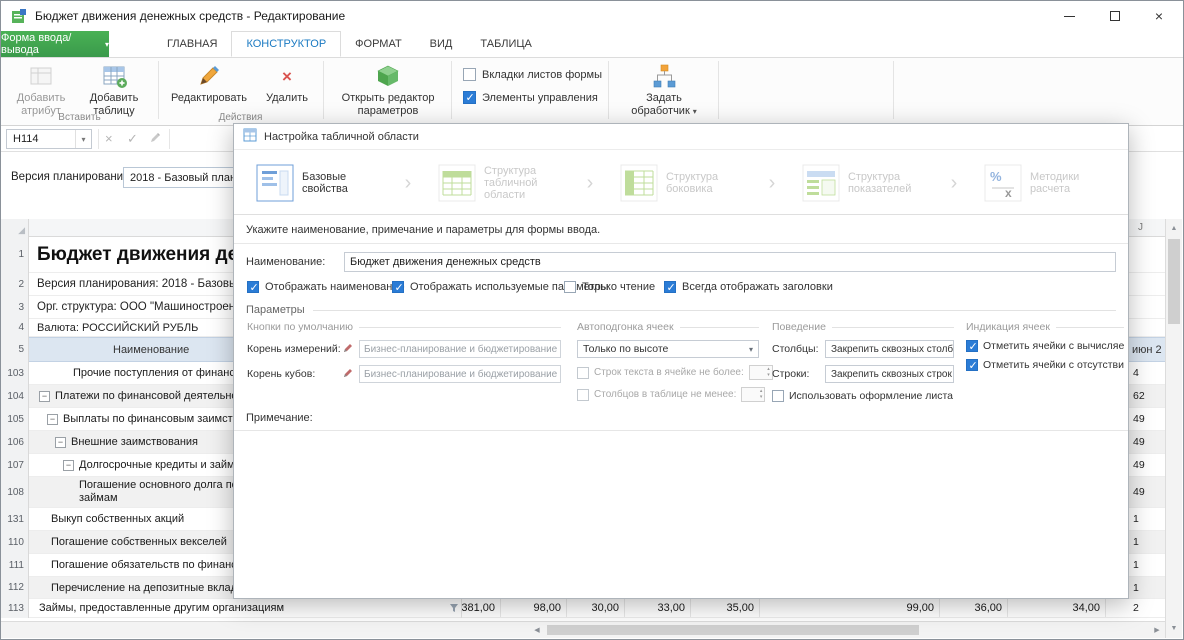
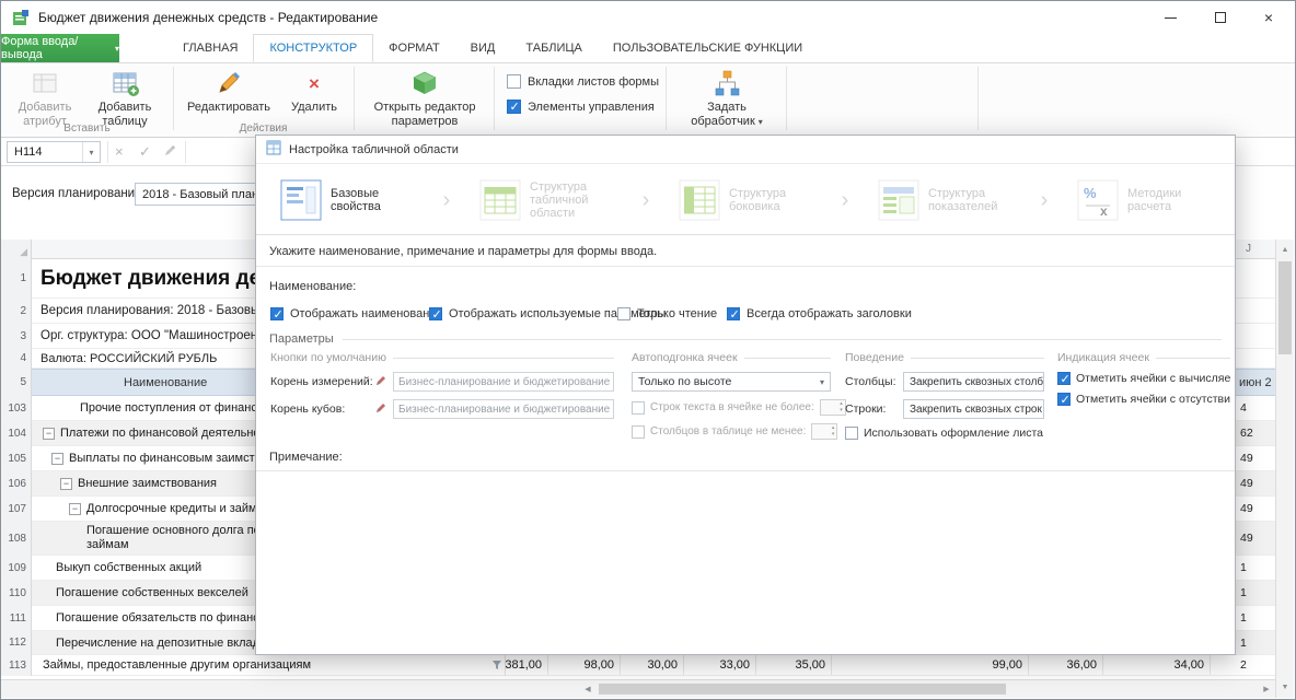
  Бюджет движения денежных средств - Редактирование
  ×
  Форма ввода/вывода
  ▾
  ГЛАВНАЯ
  КОНСТРУКТОР
  ФОРМАТ
  ВИД
  ТАБЛИЦА
+ ПОЛЬЗОВАТЕЛЬСКИЕ ФУНКЦИИ
  Добавить атрибут
  Добавить таблицу
  Вставить
  Редактировать
  ×
  Удалить
  Действия
  Открыть редактор параметров
  Вкладки листов формы
  Элементы управления
  Задать обработчик ▾
  H114
  ▾
  ×
  ✓
  Версия планировани
  2018 - Базовый пла
  ◢
  J
  1
  2
  Версия планирования: 2018 - Базов
  3
  Орг. структура: ООО "Машиностроен
  4
  Валюта: РОССИЙСКИЙ РУБЛЬ
  5
  Наименование
  июн 2
  103
  4
  104
  −
  Платежи по финансовой деятельн
  62
  105
  −
  Выплаты по финансовым заимст
  49
  106
  −
  Внешние заимствования
  49
  107
  −
  Долгосрочные кредиты и займ
  49
  108
  Погашение основного долга п
  займам
  49
- 131
+ 109
  Выкуп собственных акций
  1
  110
  Погашение собственных векселей
  1
  111
  Погашение обязательств по финан
  1
  112
  Перечисление на депозитные вкла
  1
  113
  Займы, предоставленные другим организациям
  381,00
  98,00
  30,00
  33,00
  35,00
  99,00
  36,00
  34,00
  2
  Настройка табличной области
  Базовые свойства
  ›
  Структура табличной области
  ›
  Структура боковика
  ›
  Структура показателей
  ›
  %
  x
  Методики расчета
  Укажите наименование, примечание и параметры для формы ввода.
  Наименование:
- Бюджет движения денежных средств
  Отображать наименован
  Отображать используемые паметры
  Только чтение
  Всегда отображать заголовки
  Параметры
  Кнопки по умолчанию
  Корень измерений:
  Бизнес-планирование и бюджетирование
  Корень кубов:
  Бизнес-планирование и бюджетирование
  Автоподгонка ячеек
  Только по высоте
  ▾
  Строк текста в ячейке не более:
  Столбцов в таблице не менее:
  Поведение
  Столбцы:
  Закрепить сквозных столб
  Строки:
  Закрепить сквозных строк
  Использовать оформление листа
  Индикация ячеек
  Примечание:
